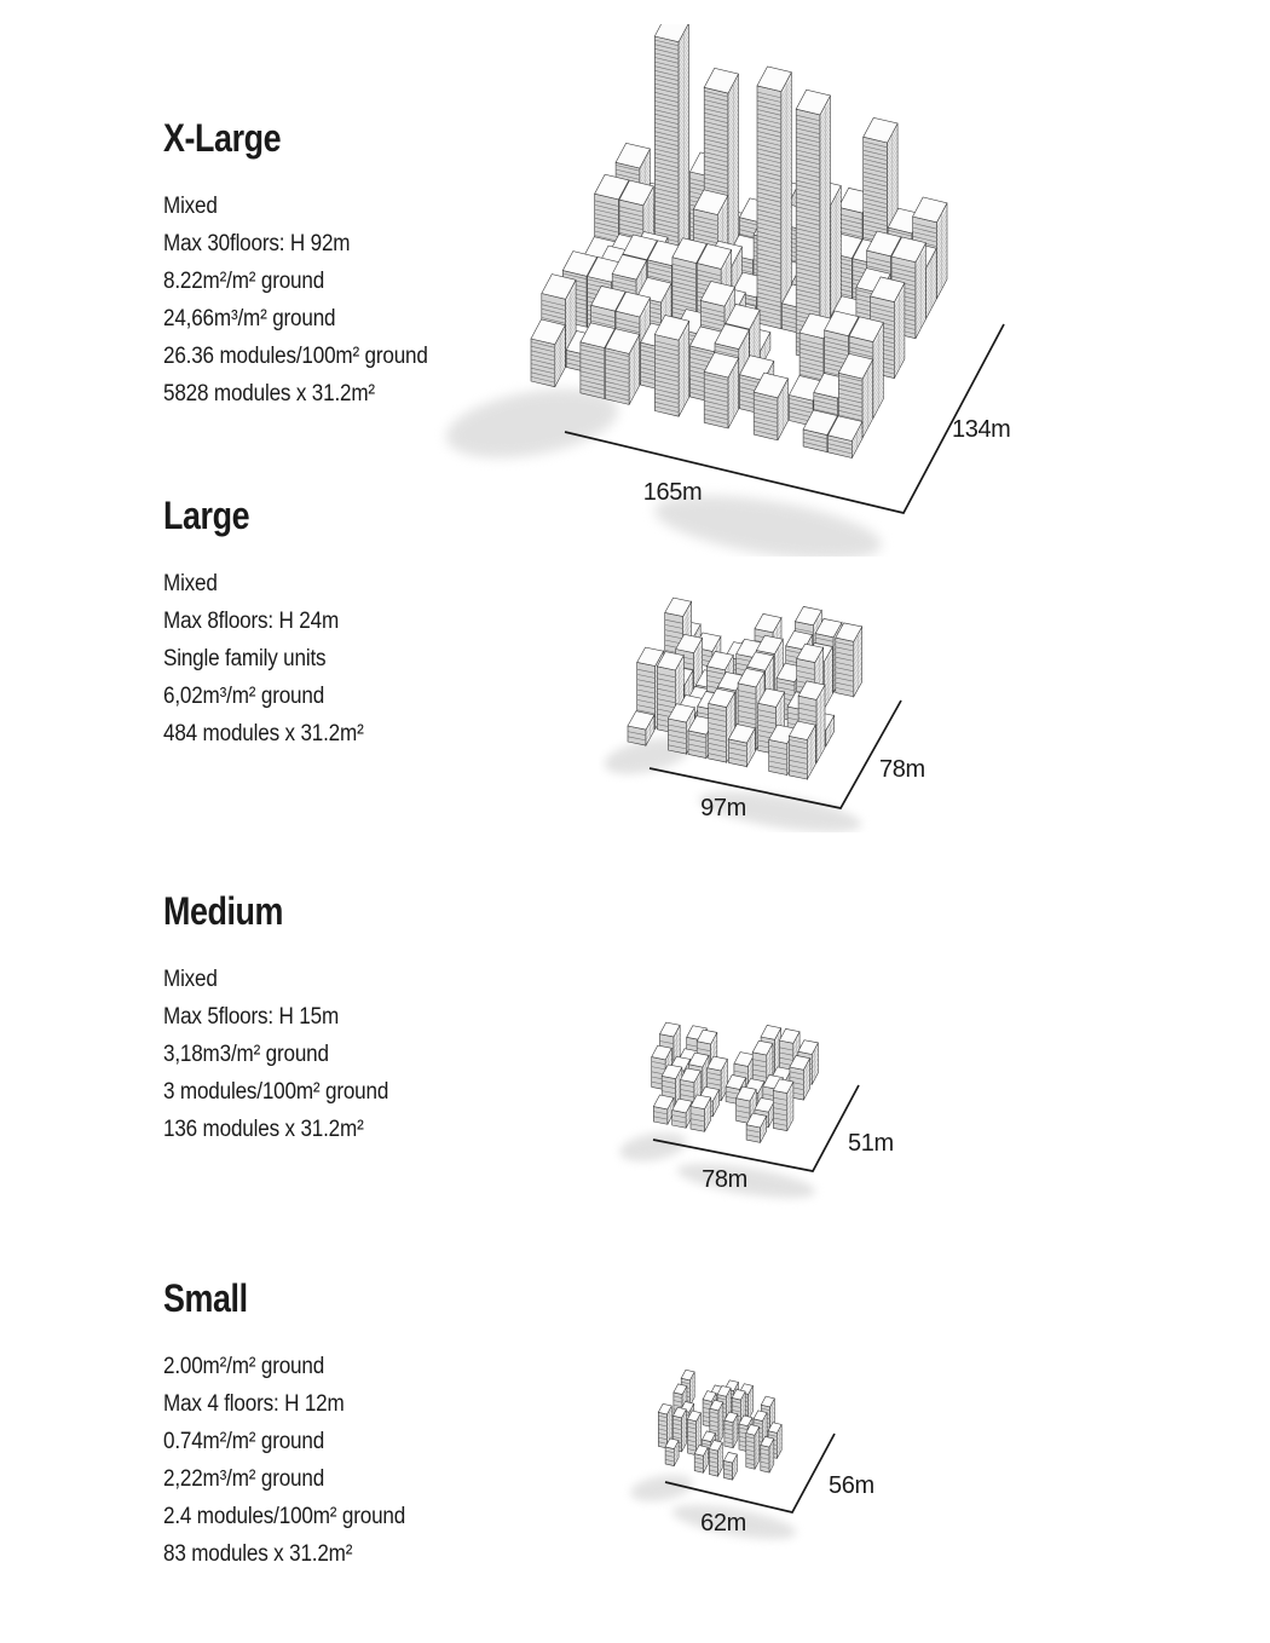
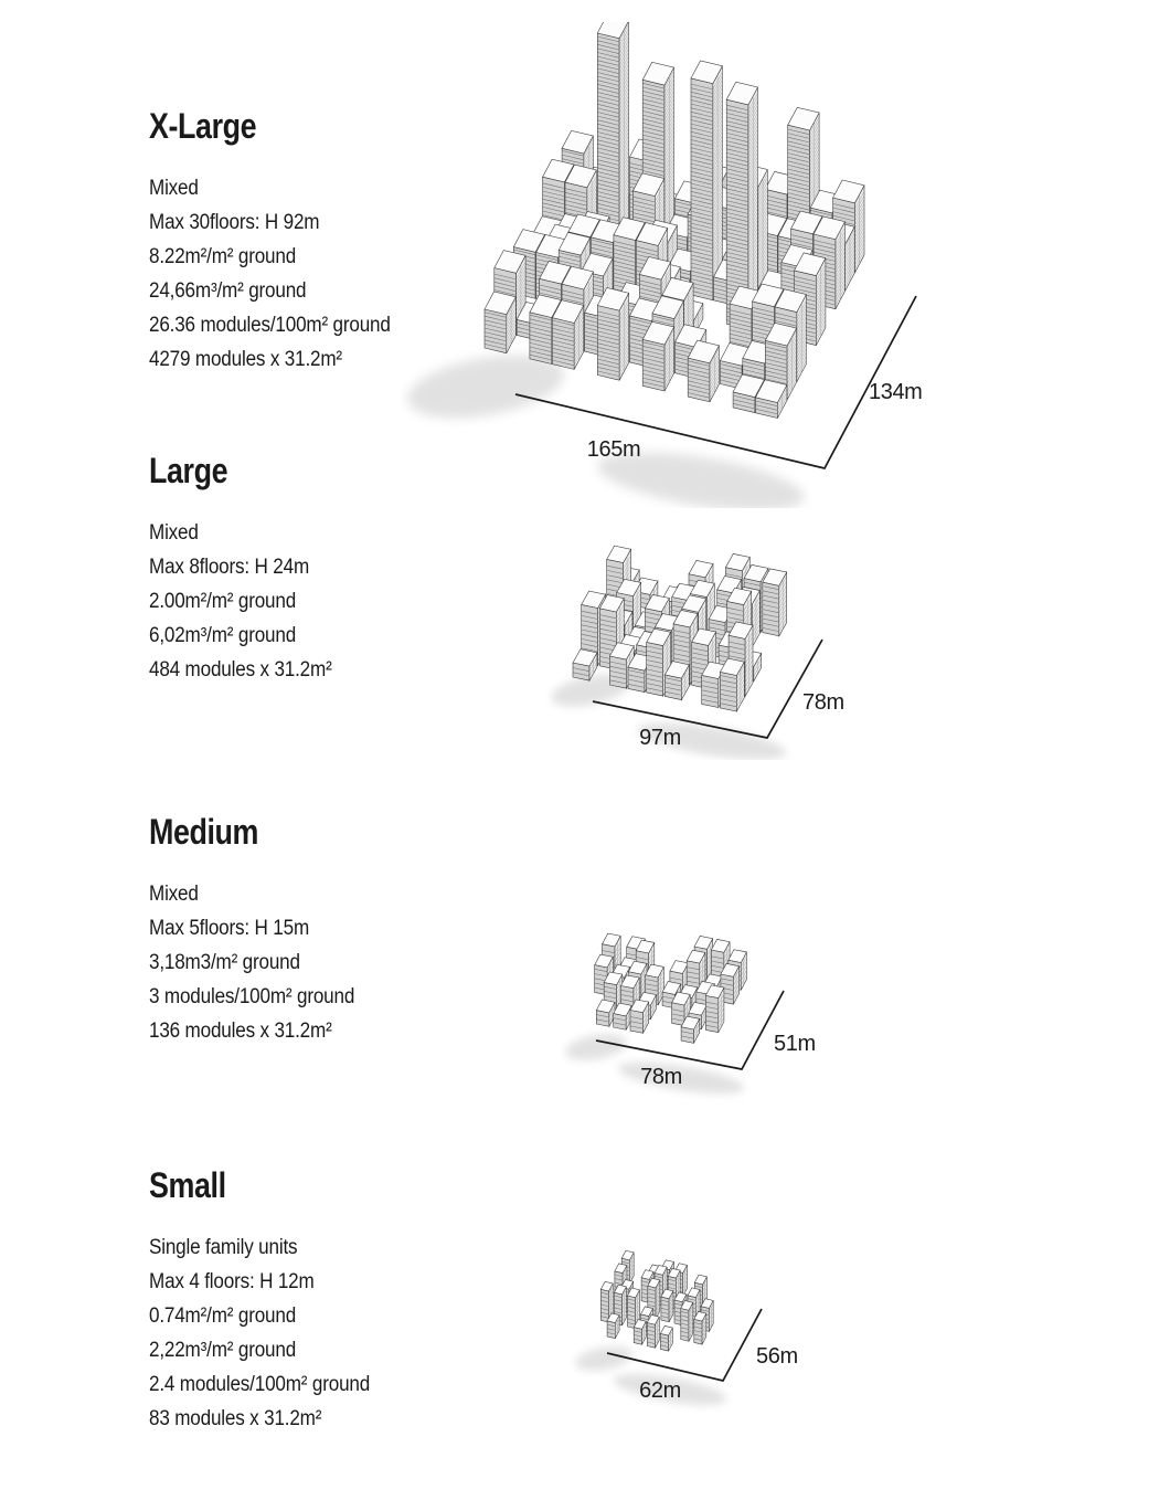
  X-Large
  Mixed
  Max 30floors: H 92m
  8.22m²/m² ground
  24,66m³/m² ground
  26.36 modules/100m² ground
- 5828 modules x 31.2m²
+ 4279 modules x 31.2m²
  Large
  Mixed
  Max 8floors: H 24m
- Single family units
+ 2.00m²/m² ground
  6,02m³/m² ground
  484 modules x 31.2m²
  Medium
  Mixed
  Max 5floors: H 15m
  3,18m3/m² ground
  3 modules/100m² ground
  136 modules x 31.2m²
  Small
- 2.00m²/m² ground
+ Single family units
  Max 4 floors: H 12m
  0.74m²/m² ground
  2,22m³/m² ground
  2.4 modules/100m² ground
  83 modules x 31.2m²
  165m
  134m
  97m
  78m
  78m
  51m
  62m
  56m
